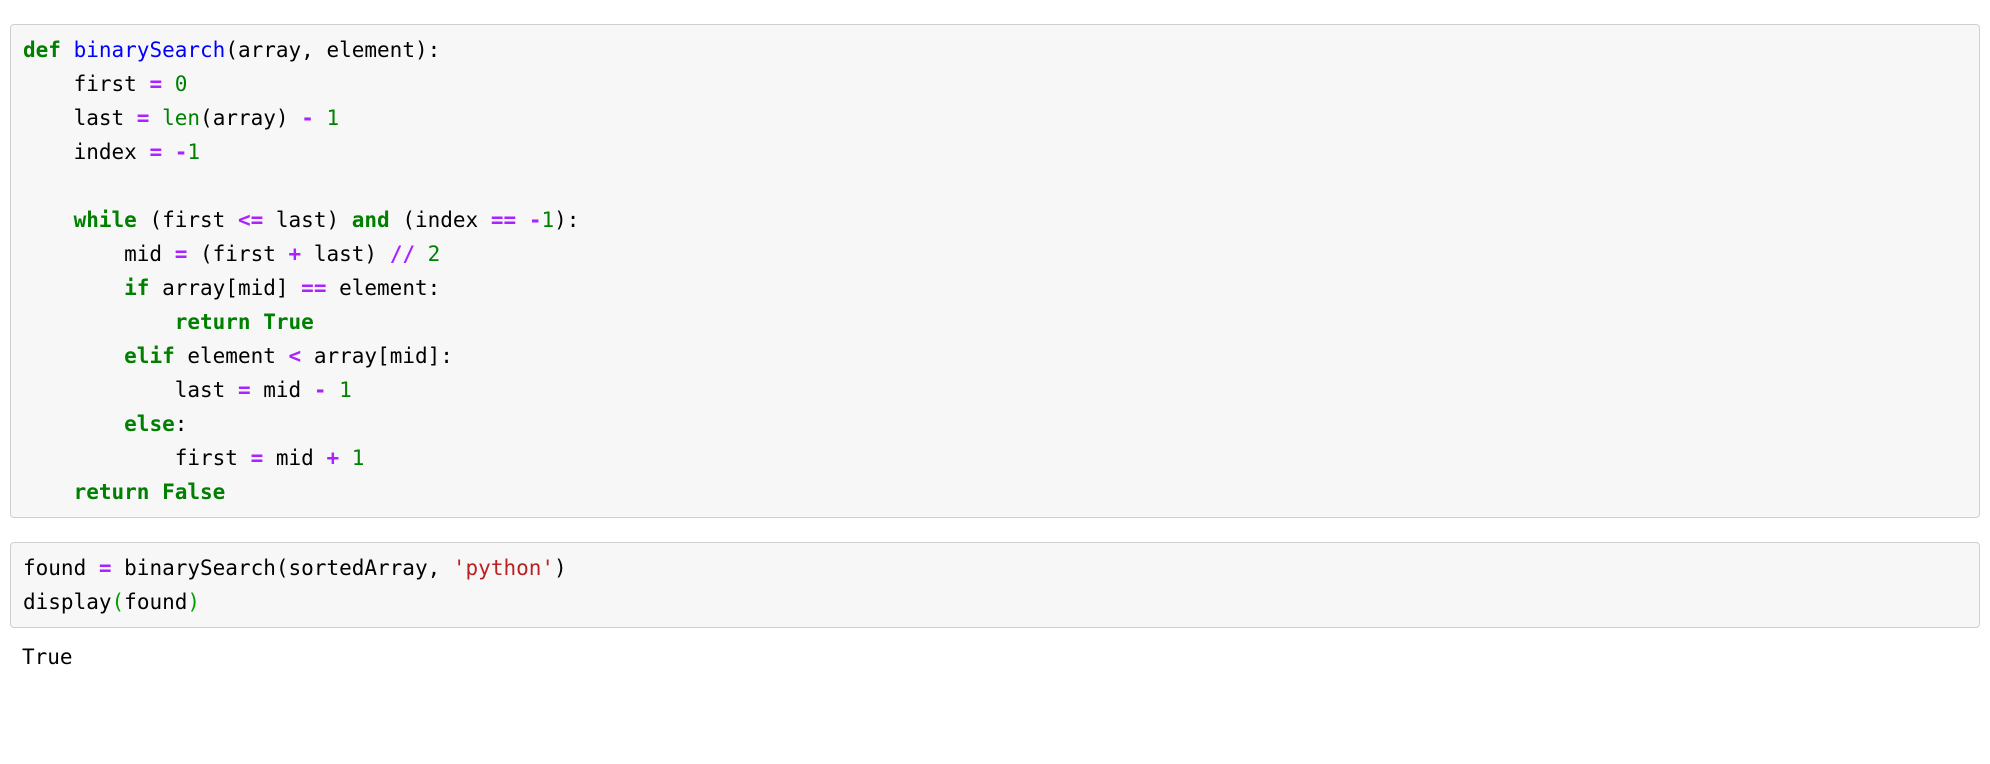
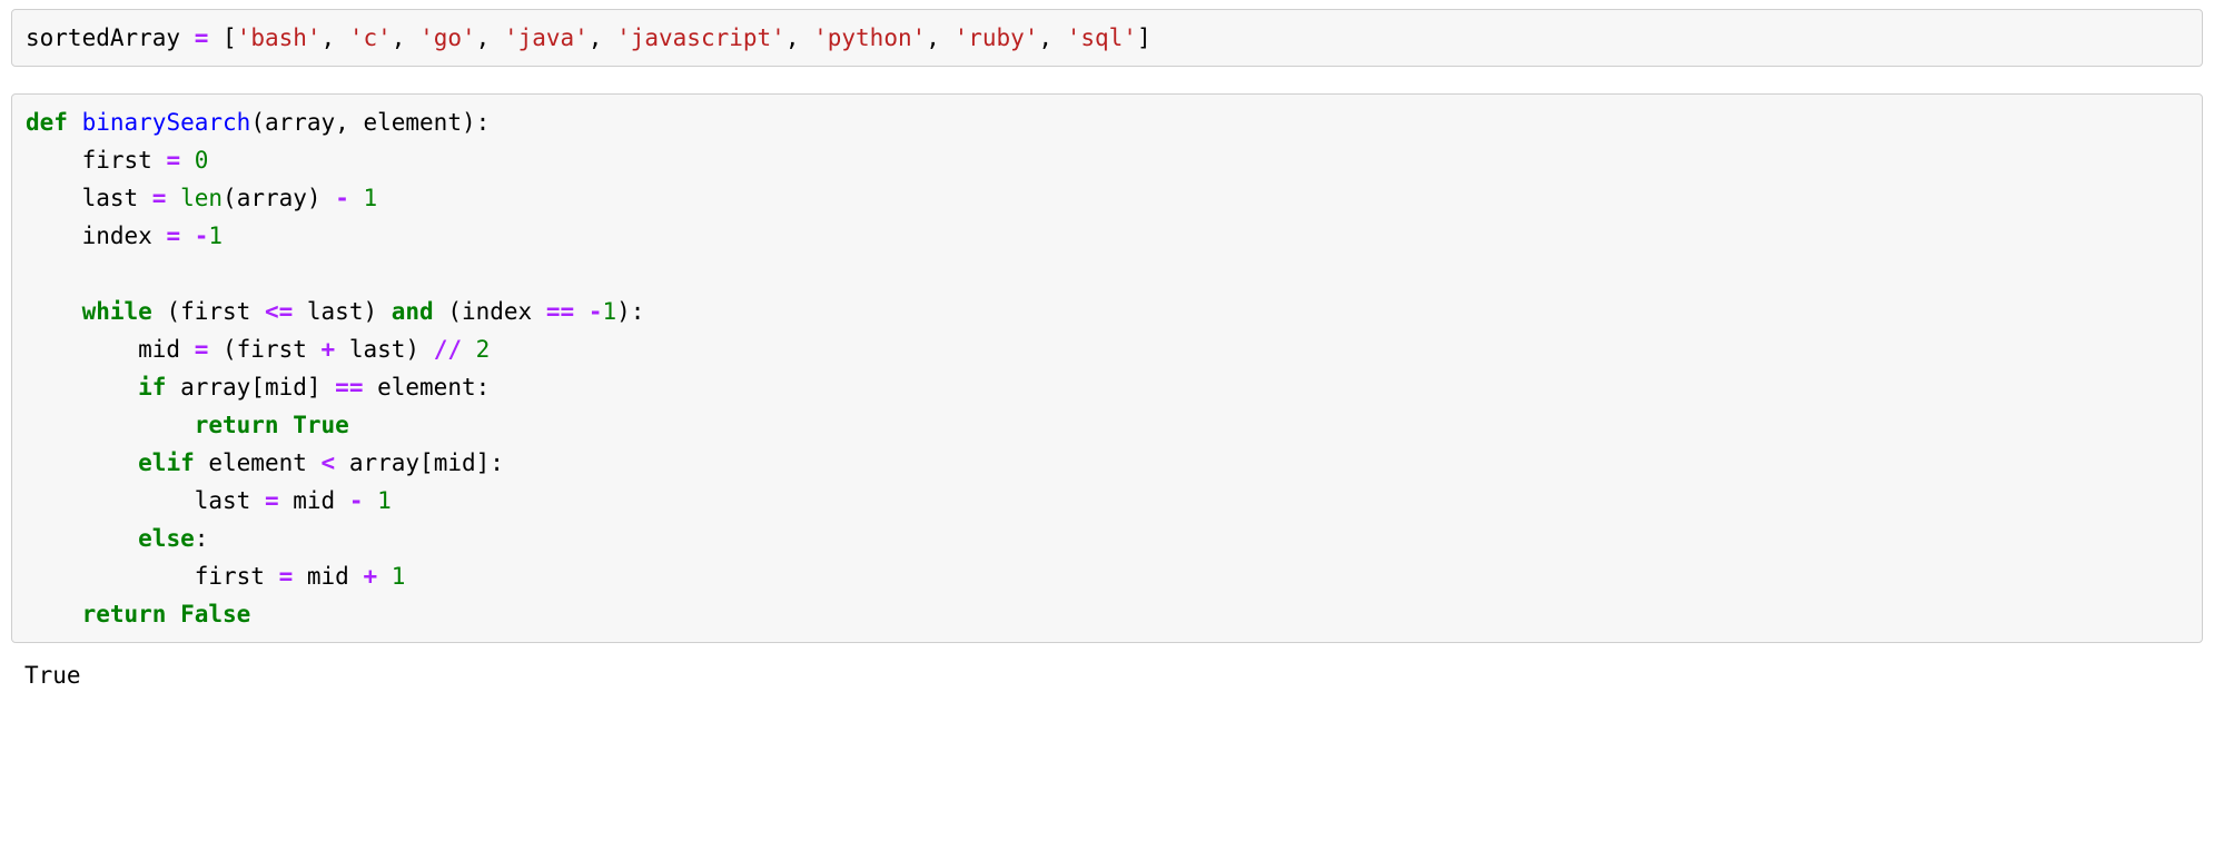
+ sortedArray = ['bash', 'c', 'go', 'java', 'javascript', 'python', 'ruby', 'sql']
  def binarySearch(array, element): first = 0 last = len(array) - 1 index = -1 while (first <= last) and (index == -1): mid = (first + last) // 2 if array[mid] == element: return True elif element < array[mid]: last = mid - 1 else: first = mid + 1 return False
- found = binarySearch(sortedArray, 'python') display(found)
  True
